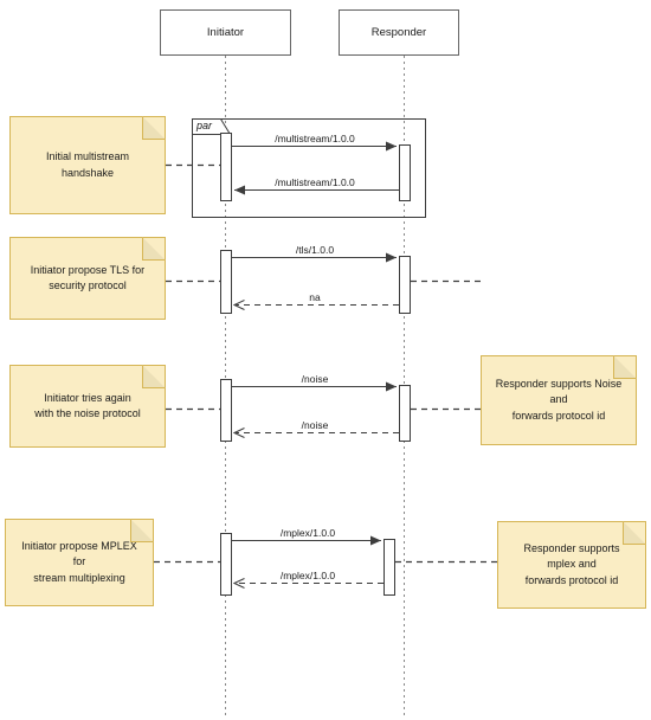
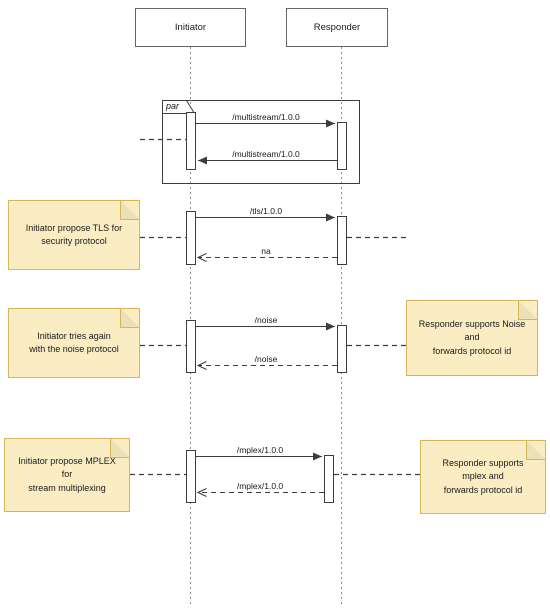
  Initiator
  Responder
  par
  /multistream/1.0.0
  /multistream/1.0.0
  /tls/1.0.0
  na
  /noise
  /noise
  /mplex/1.0.0
  /mplex/1.0.0
- Initial multistream handshake
  Initiator propose TLS for
  security protocol
  Initiator tries again
  with the noise protocol
  Responder supports Noise and
  forwards protocol id
  Initiator propose MPLEX for
  stream multiplexing
  Responder supports mplex and
  forwards protocol id
